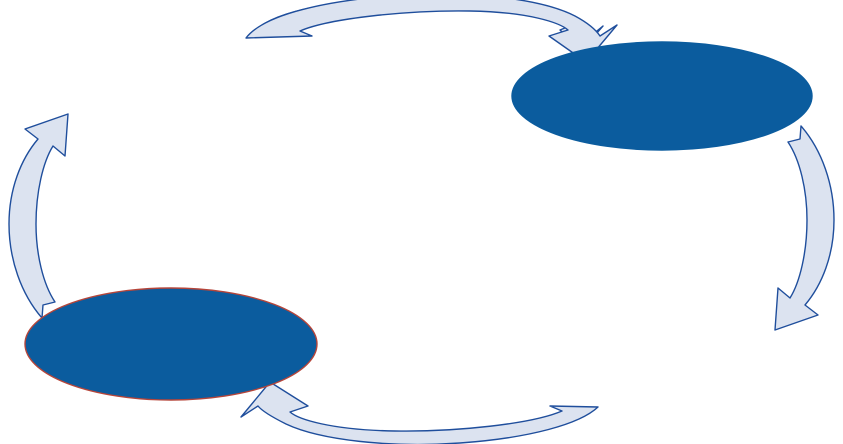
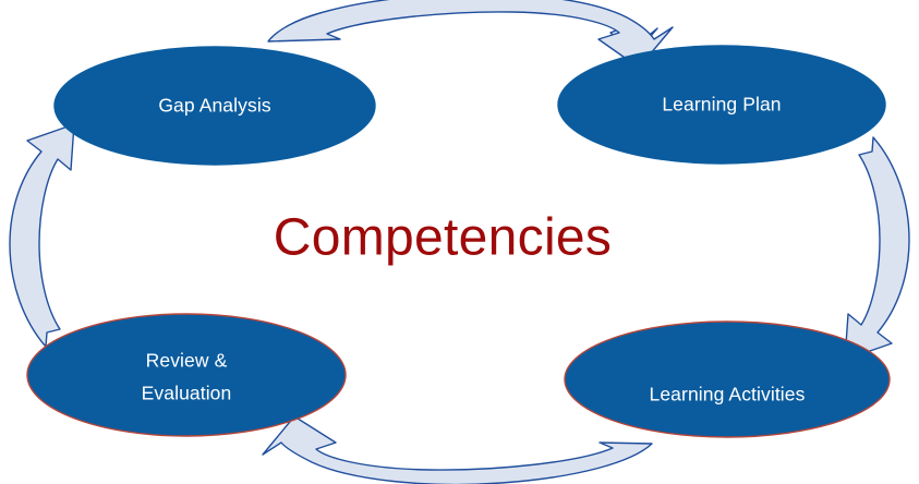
+ Gap Analysis
+ Learning Plan
+ Learning Activities
+ Review &
+ Evaluation
+ Competencies
